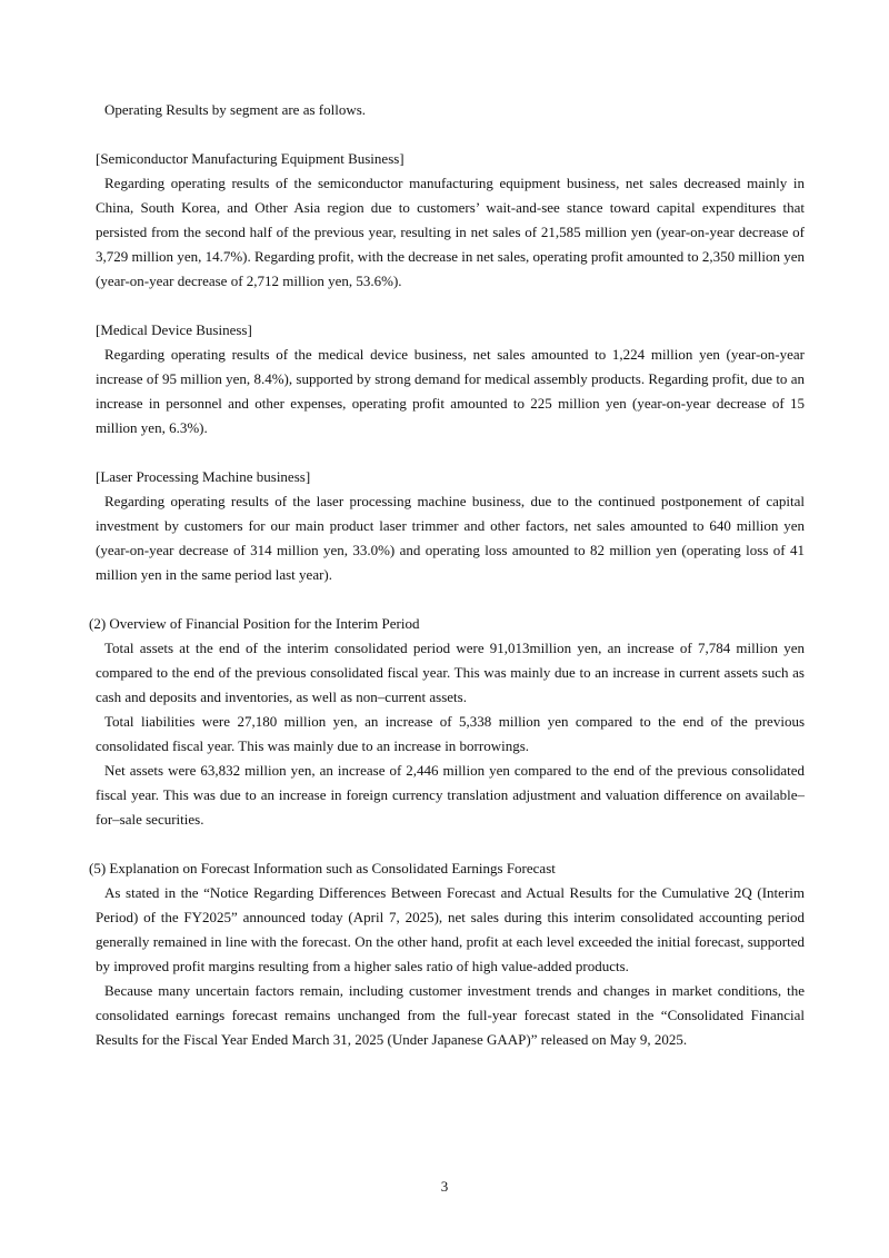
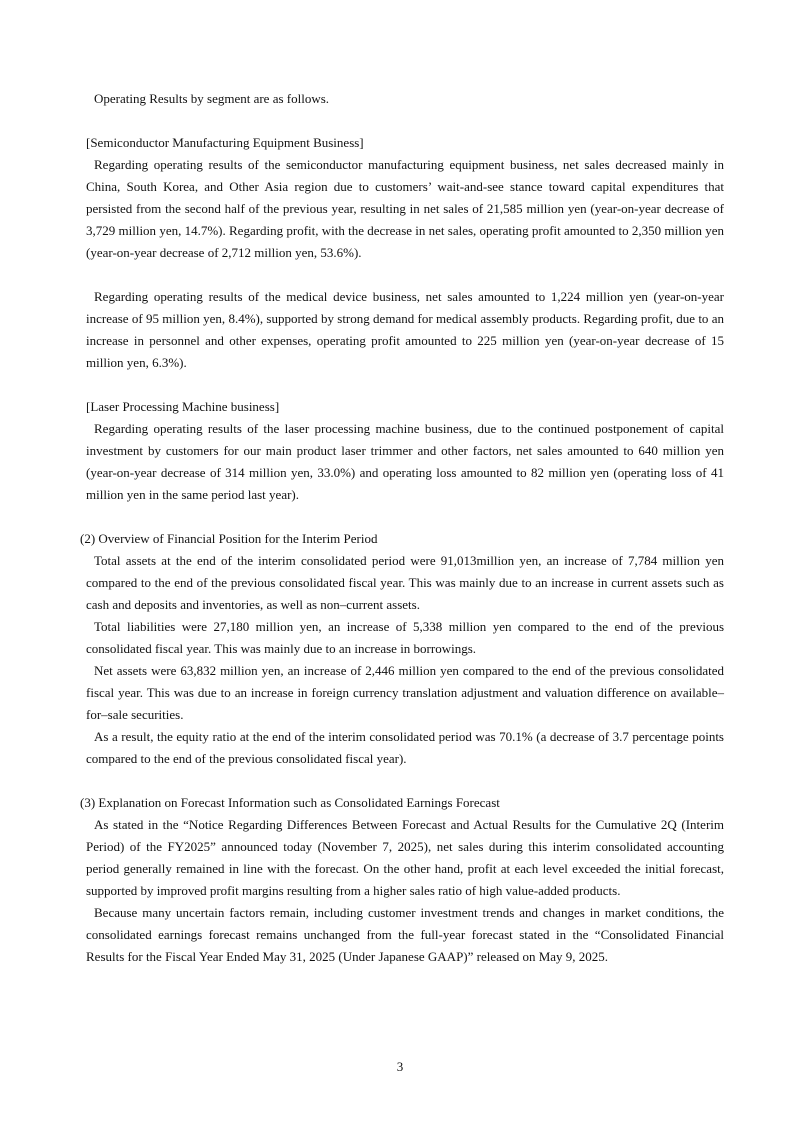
  Operating Results by segment are as follows.
  [Semiconductor Manufacturing Equipment Business]
  Regarding operating results of the semiconductor manufacturing equipment business, net sales decreased mainly in China, South Korea, and Other Asia region due to customers’ wait-and-see stance toward capital expenditures that persisted from the second half of the previous year, resulting in net sales of 21,585 million yen (year-on-year decrease of 3,729 million yen, 14.7%). Regarding profit, with the decrease in net sales, operating profit amounted to 2,350 million yen (year-on-year decrease of 2,712 million yen, 53.6%).
- [Medical Device Business]
  Regarding operating results of the medical device business, net sales amounted to 1,224 million yen (year-on-year increase of 95 million yen, 8.4%), supported by strong demand for medical assembly products. Regarding profit, due to an increase in personnel and other expenses, operating profit amounted to 225 million yen (year-on-year decrease of 15 million yen, 6.3%).
  [Laser Processing Machine business]
  Regarding operating results of the laser processing machine business, due to the continued postponement of capital investment by customers for our main product laser trimmer and other factors, net sales amounted to 640 million yen (year-on-year decrease of 314 million yen, 33.0%) and operating loss amounted to 82 million yen (operating loss of 41 million yen in the same period last year).
  (2) Overview of Financial Position for the Interim Period
  Total assets at the end of the interim consolidated period were 91,013million yen, an increase of 7,784 million yen compared to the end of the previous consolidated fiscal year. This was mainly due to an increase in current assets such as cash and deposits and inventories, as well as non–current assets.
  Total liabilities were 27,180 million yen, an increase of 5,338 million yen compared to the end of the previous consolidated fiscal year. This was mainly due to an increase in borrowings.
  Net assets were 63,832 million yen, an increase of 2,446 million yen compared to the end of the previous consolidated fiscal year. This was due to an increase in foreign currency translation adjustment and valuation difference on available–for–sale securities.
+ As a result, the equity ratio at the end of the interim consolidated period was 70.1% (a decrease of 3.7 percentage points compared to the end of the previous consolidated fiscal year).
- (5) Explanation on Forecast Information such as Consolidated Earnings Forecast
+ (3) Explanation on Forecast Information such as Consolidated Earnings Forecast
- As stated in the “Notice Regarding Differences Between Forecast and Actual Results for the Cumulative 2Q (Interim Period) of the FY2025” announced today (April 7, 2025), net sales during this interim consolidated accounting period generally remained in line with the forecast. On the other hand, profit at each level exceeded the initial forecast, supported by improved profit margins resulting from a higher sales ratio of high value-added products.
+ As stated in the “Notice Regarding Differences Between Forecast and Actual Results for the Cumulative 2Q (Interim Period) of the FY2025” announced today (November 7, 2025), net sales during this interim consolidated accounting period generally remained in line with the forecast. On the other hand, profit at each level exceeded the initial forecast, supported by improved profit margins resulting from a higher sales ratio of high value-added products.
- Because many uncertain factors remain, including customer investment trends and changes in market conditions, the consolidated earnings forecast remains unchanged from the full-year forecast stated in the “Consolidated Financial Results for the Fiscal Year Ended March 31, 2025 (Under Japanese GAAP)” released on May 9, 2025.
+ Because many uncertain factors remain, including customer investment trends and changes in market conditions, the consolidated earnings forecast remains unchanged from the full-year forecast stated in the “Consolidated Financial Results for the Fiscal Year Ended May 31, 2025 (Under Japanese GAAP)” released on May 9, 2025.
  3
